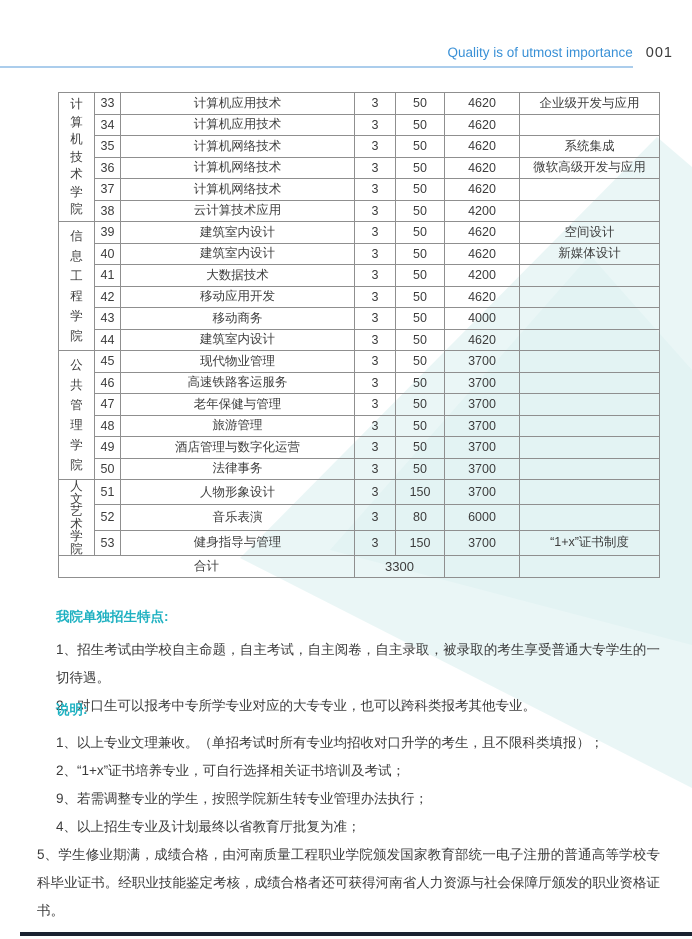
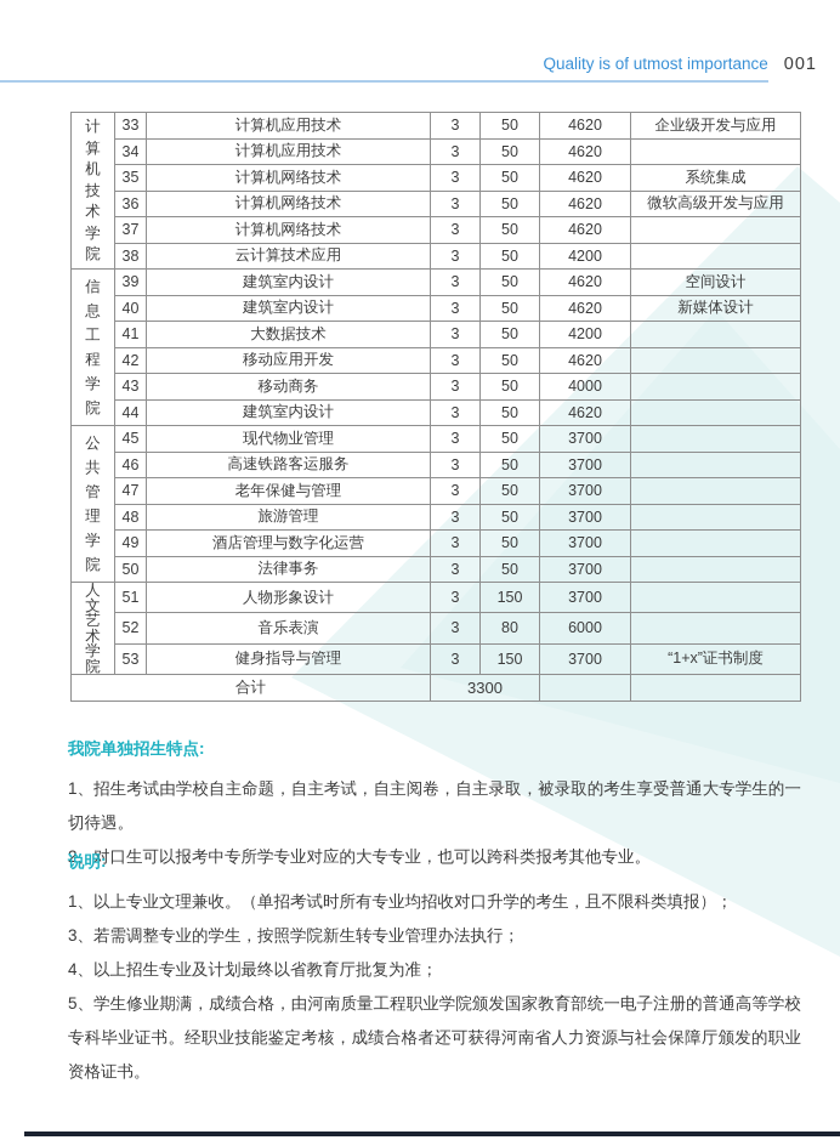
  Quality is of utmost importance
  001
  计算机技术学院	33	计算机应用技术	3	50	4620	企业级开发与应用
  34	计算机应用技术	3	50	4620
  35	计算机网络技术	3	50	4620	系统集成
  36	计算机网络技术	3	50	4620	微软高级开发与应用
  37	计算机网络技术	3	50	4620
  38	云计算技术应用	3	50	4200
  信息工程学院	39	建筑室内设计	3	50	4620	空间设计
  40	建筑室内设计	3	50	4620	新媒体设计
  41	大数据技术	3	50	4200
  42	移动应用开发	3	50	4620
  43	移动商务	3	50	4000
  44	建筑室内设计	3	50	4620
  公共管理学院	45	现代物业管理	3	50	3700
  46	高速铁路客运服务	3	50	3700
  47	老年保健与管理	3	50	3700
  48	旅游管理	3	50	3700
  49	酒店管理与数字化运营	3	50	3700
  50	法律事务	3	50	3700
  人文艺术学院	51	人物形象设计	3	150	3700
  52	音乐表演	3	80	6000
  53	健身指导与管理	3	150	3700	“1+x”证书制度
  合计	3300
  我院单独招生特点:
  1、招生考试由学校自主命题，自主考试，自主阅卷，自主录取，被录取的考生享受普通大专学生的一切待遇。
  2、对口生可以报考中专所学专业对应的大专专业，也可以跨科类报考其他专业。
  说明:
  1、以上专业文理兼收。（单招考试时所有专业均招收对口升学的考生，且不限科类填报）；
- 2、“1+x”证书培养专业，可自行选择相关证书培训及考试；
- 9、若需调整专业的学生，按照学院新生转专业管理办法执行；
+ 3、若需调整专业的学生，按照学院新生转专业管理办法执行；
  4、以上招生专业及计划最终以省教育厅批复为准；
  5、学生修业期满，成绩合格，由河南质量工程职业学院颁发国家教育部统一电子注册的普通高等学校专科毕业证书。经职业技能鉴定考核，成绩合格者还可获得河南省人力资源与社会保障厅颁发的职业资格证书。
